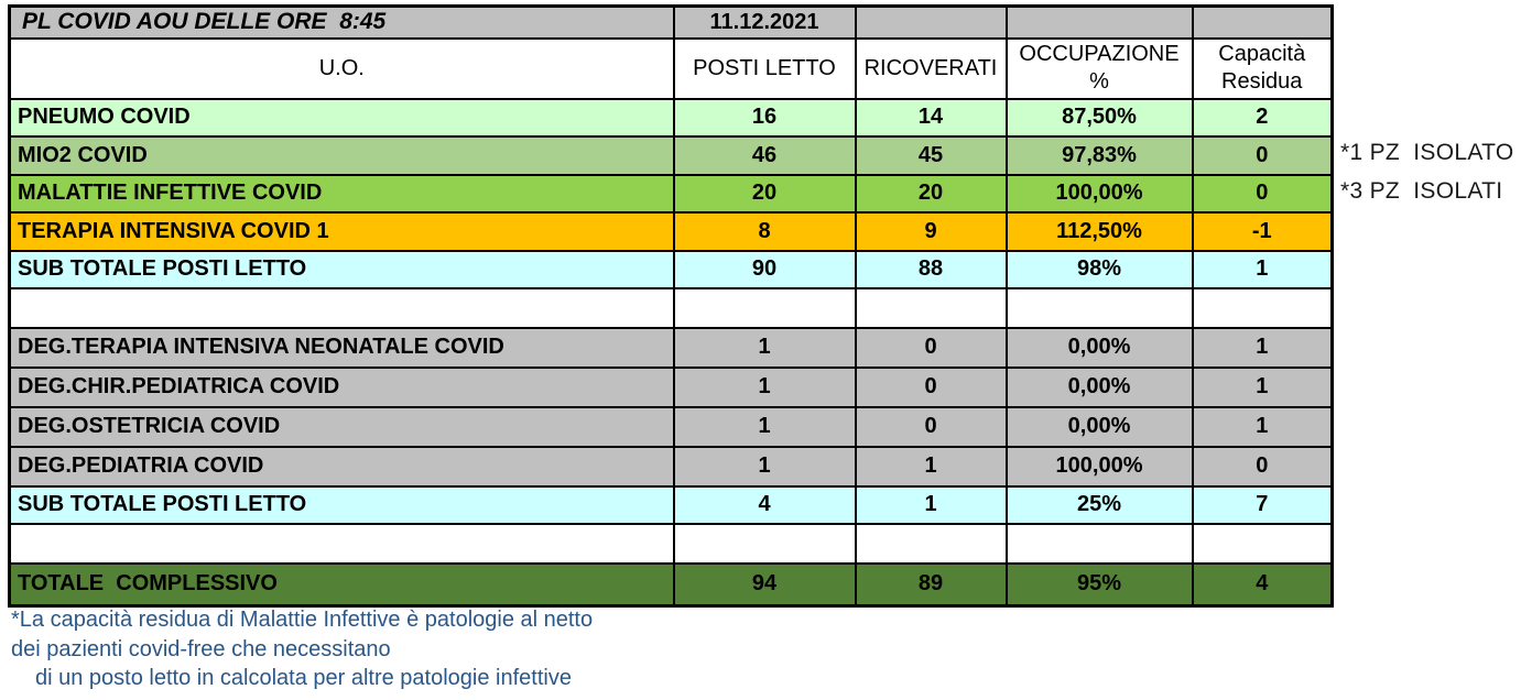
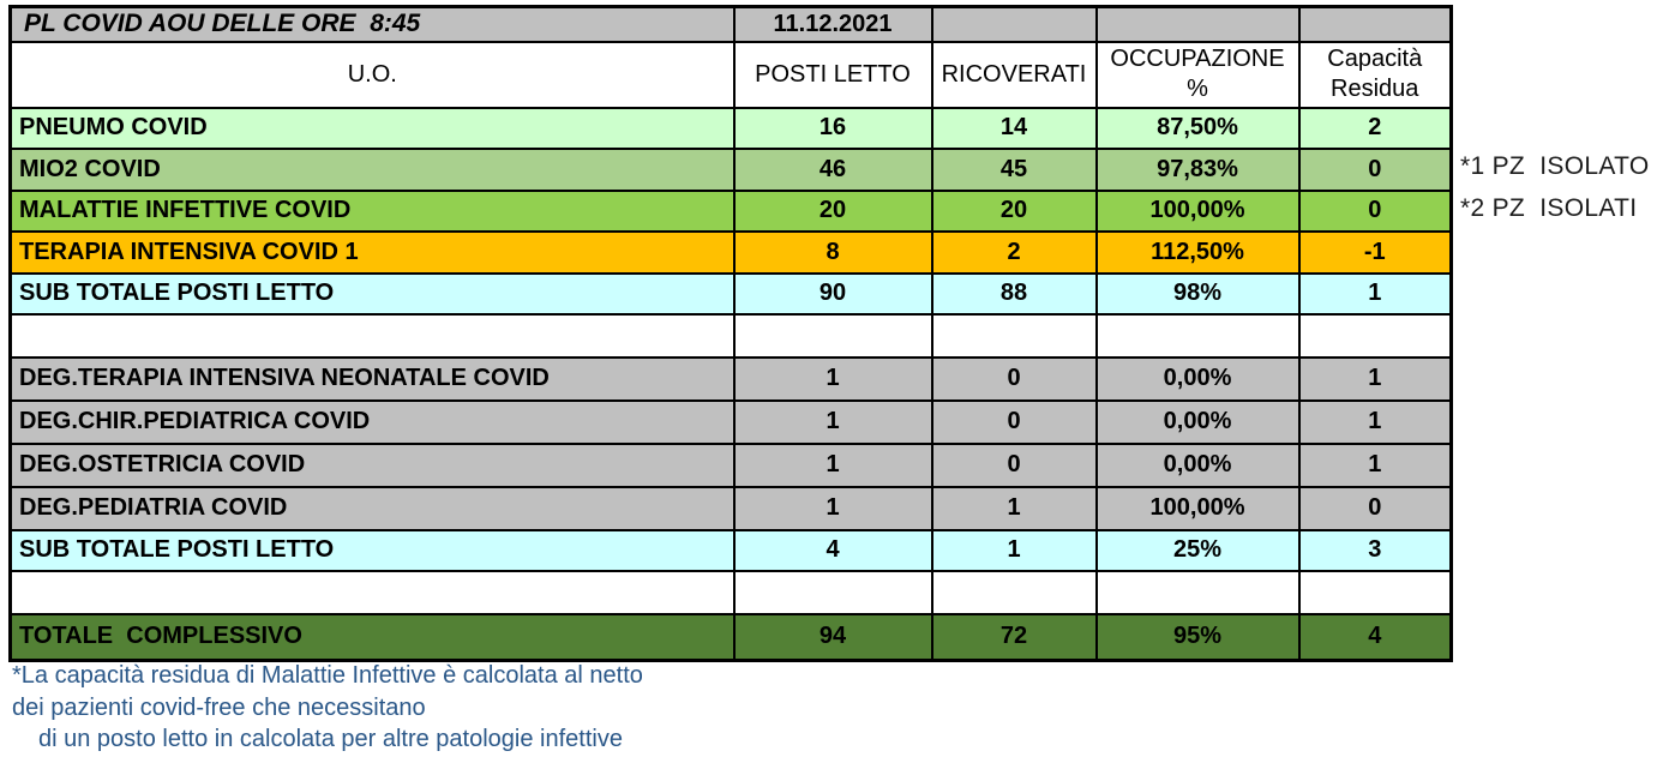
  PL COVID AOU DELLE ORE 8:45	11.12.2021
  U.O.	POSTI LETTO	RICOVERATI	OCCUPAZIONE %	Capacità Residua
  PNEUMO COVID	16	14	87,50%	2
  MIO2 COVID	46	45	97,83%	0
  MALATTIE INFETTIVE COVID	20	20	100,00%	0
- TERAPIA INTENSIVA COVID 1	8	9	112,50%	-1
+ TERAPIA INTENSIVA COVID 1	8	2	112,50%	-1
  SUB TOTALE POSTI LETTO	90	88	98%	1
  DEG.TERAPIA INTENSIVA NEONATALE COVID	1	0	0,00%	1
  DEG.CHIR.PEDIATRICA COVID	1	0	0,00%	1
  DEG.OSTETRICIA COVID	1	0	0,00%	1
  DEG.PEDIATRIA COVID	1	1	100,00%	0
- SUB TOTALE POSTI LETTO	4	1	25%	7
+ SUB TOTALE POSTI LETTO	4	1	25%	3
- TOTALE COMPLESSIVO	94	89	95%	4
+ TOTALE COMPLESSIVO	94	72	95%	4
  *1 PZ ISOLATO
- *3 PZ ISOLATI
+ *2 PZ ISOLATI
- *La capacità residua di Malattie Infettive è patologie al netto
+ *La capacità residua di Malattie Infettive è calcolata al netto
  dei pazienti covid-free che necessitano
  di un posto letto in calcolata per altre patologie infettive
